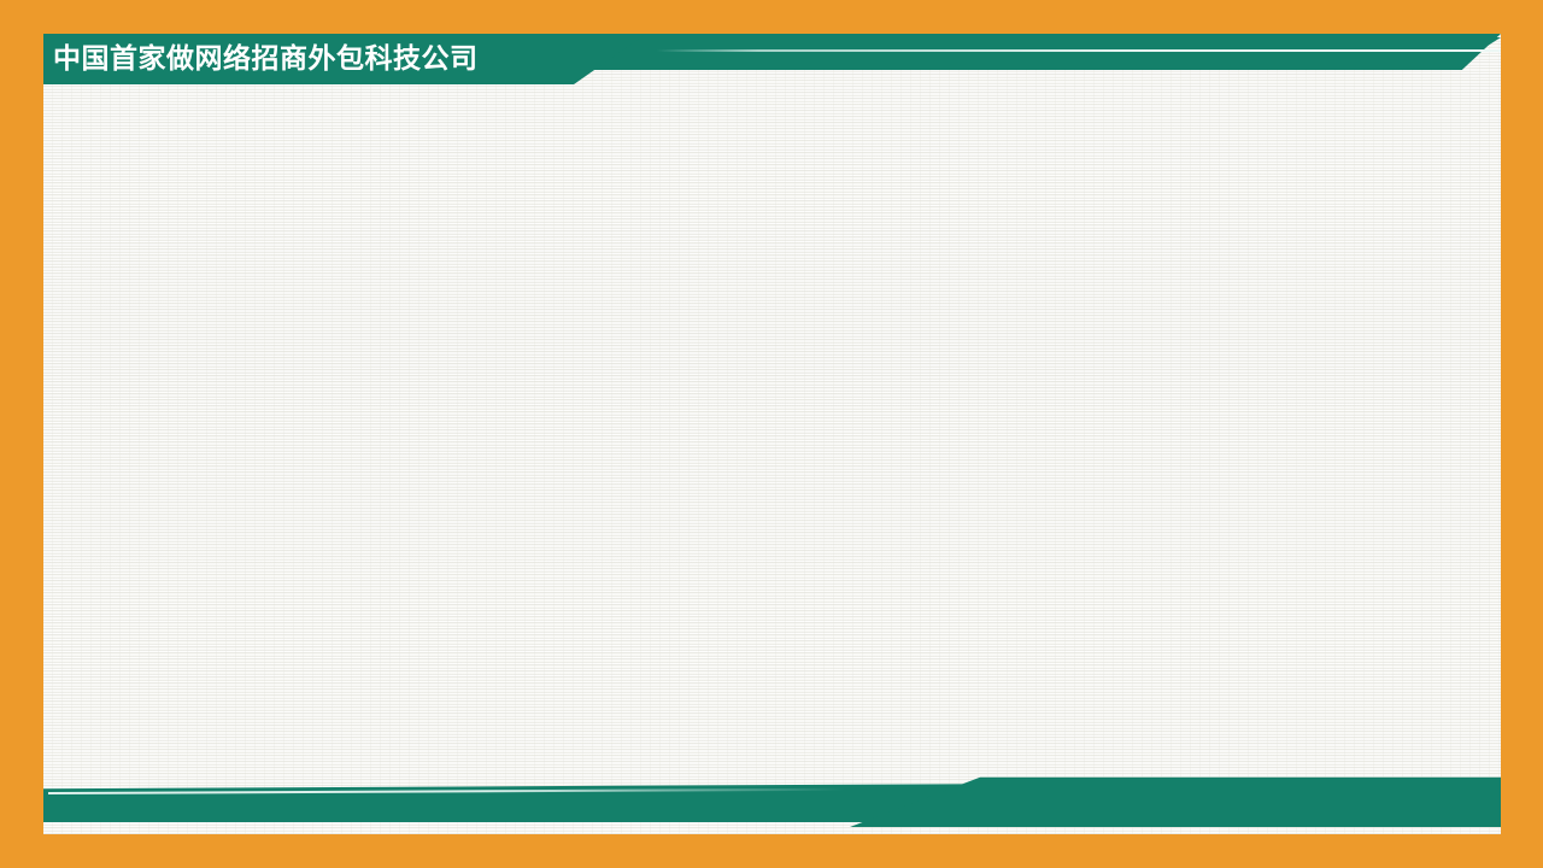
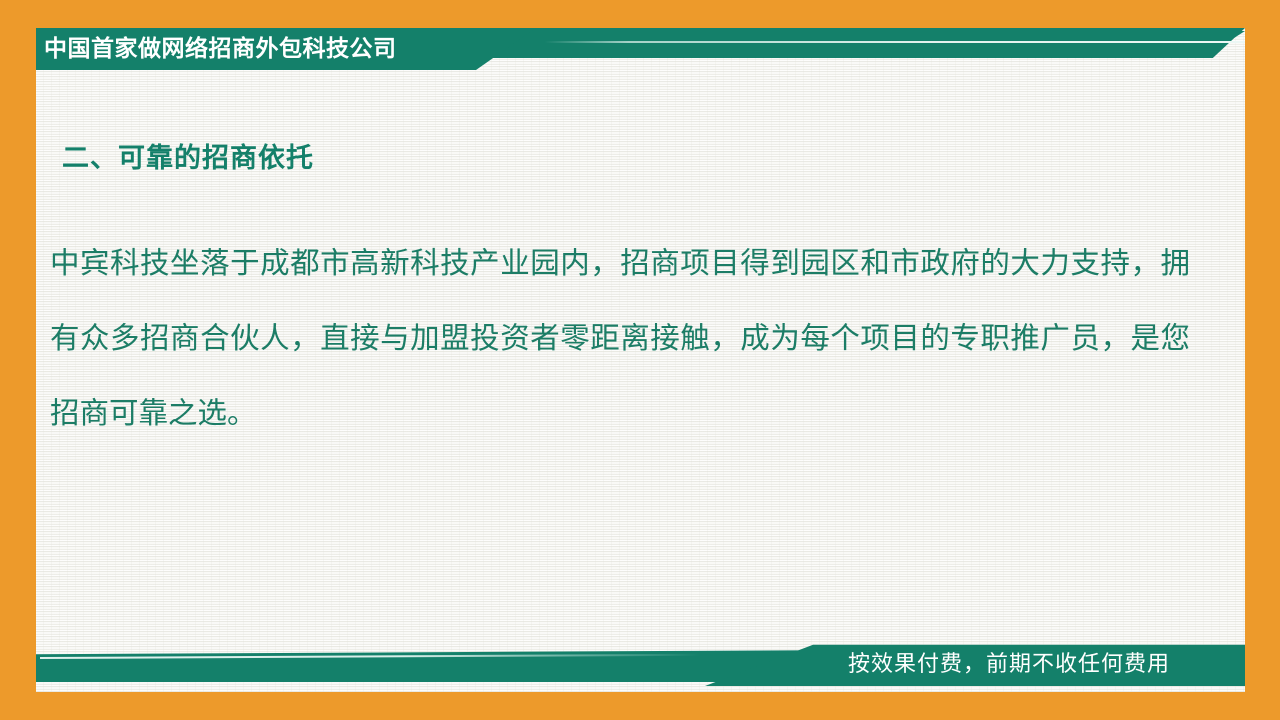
  中国首家做网络招商外包科技公司
+ 二、可靠的招商依托
+ 中宾科技坐落于成都市高新科技产业园内，招商项目得到园区和市政府的大力支持，拥有众多招商合伙人，直接与加盟投资者零距离接触，成为每个项目的专职推广员，是您招商可靠之选。
+ 按效果付费，前期不收任何费用
